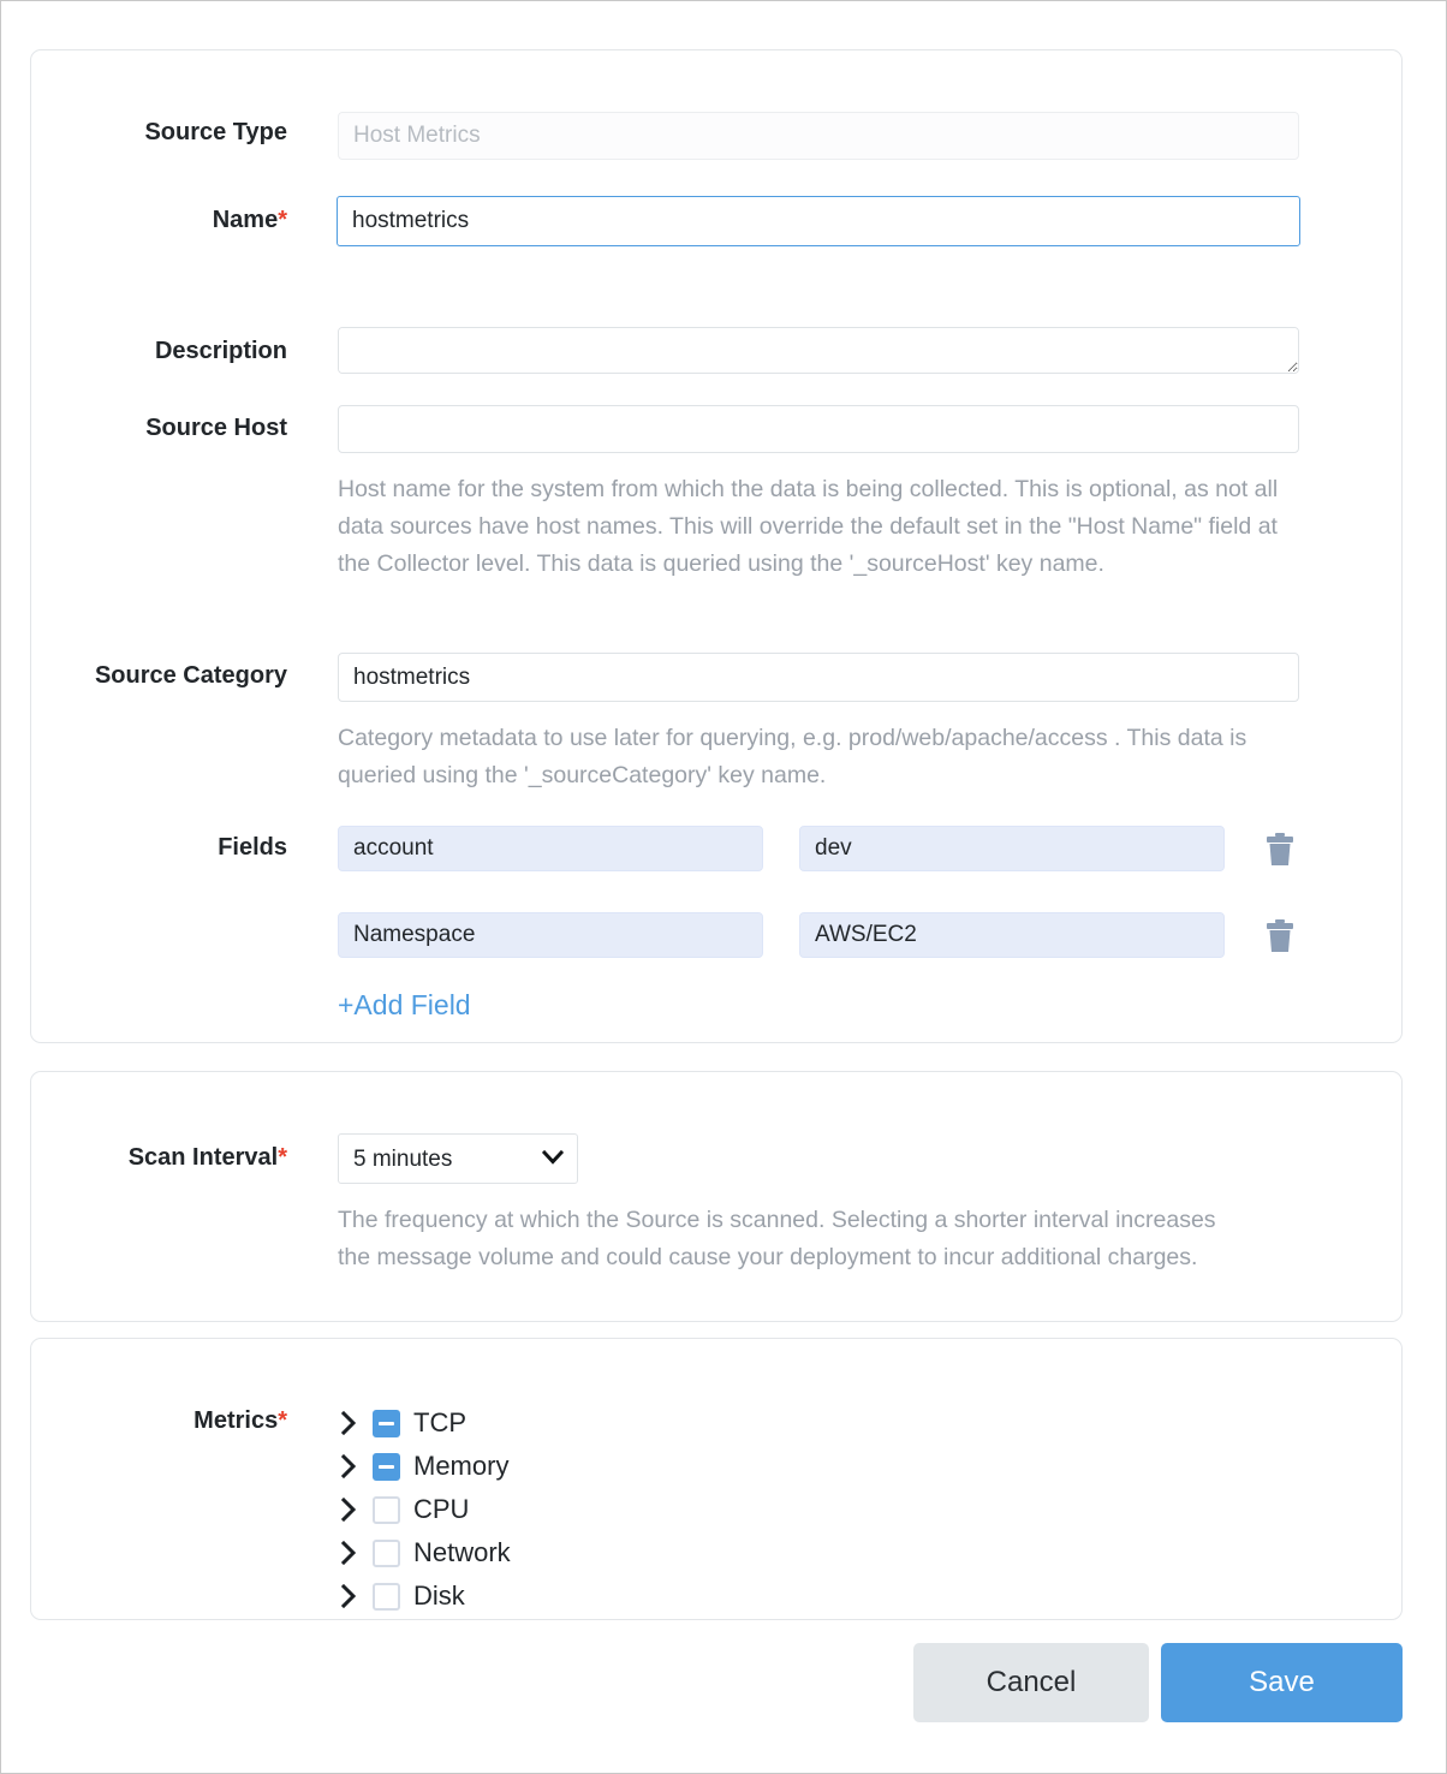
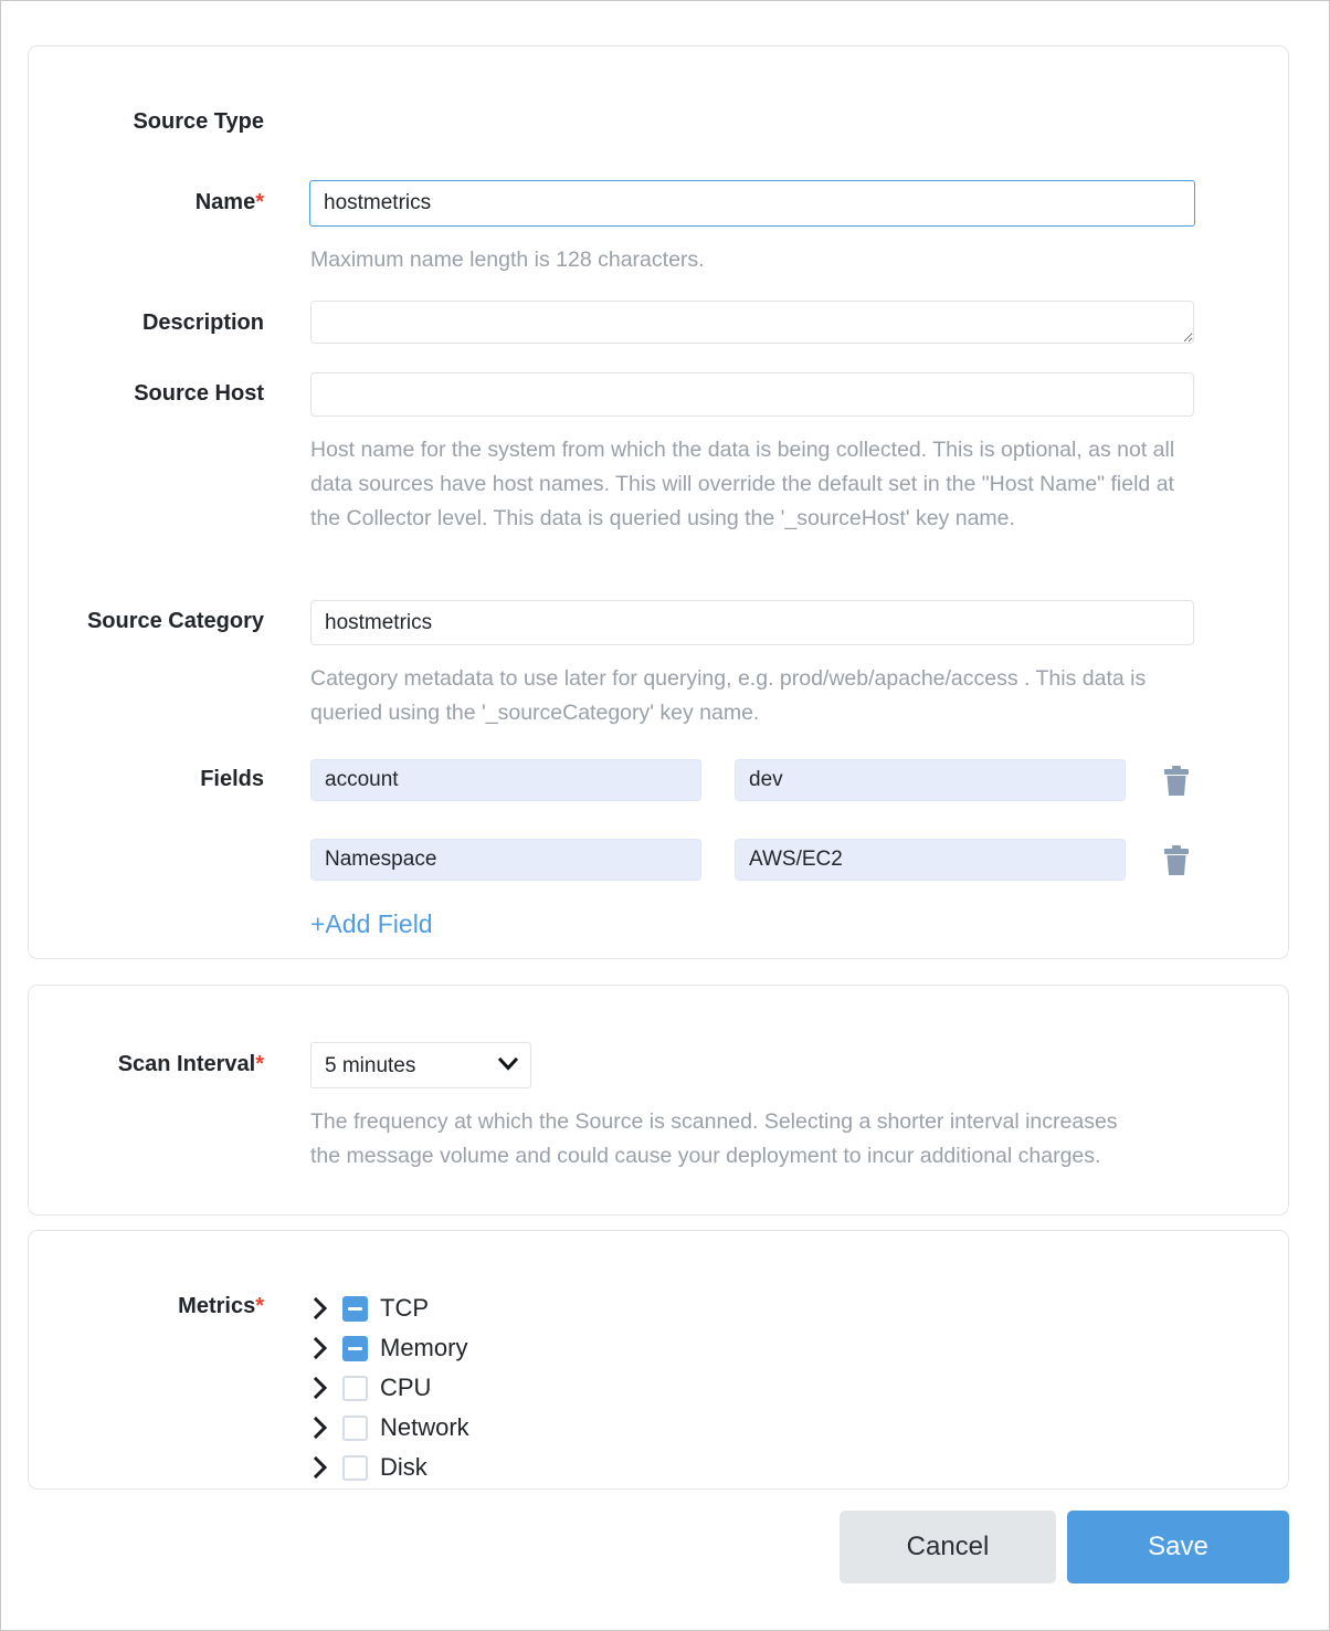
  Source Type
- Host Metrics
  Name*
  hostmetrics
+ Maximum name length is 128 characters.
  Description
  Source Host
  Host name for the system from which the data is being collected. This is optional, as not all data sources have host names. This will override the default set in the "Host Name" field at the Collector level. This data is queried using the '_sourceHost' key name.
  Source Category
  hostmetrics
  Category metadata to use later for querying, e.g. prod/web/apache/access . This data is queried using the '_sourceCategory' key name.
  Fields
  account
  dev
  Namespace
  AWS/EC2
  +Add Field
  Scan Interval*
  5 minutes
  The frequency at which the Source is scanned. Selecting a shorter interval increases the message volume and could cause your deployment to incur additional charges.
  Metrics*
  TCP
  Memory
  CPU
  Network
  Disk
  Cancel
  Save
